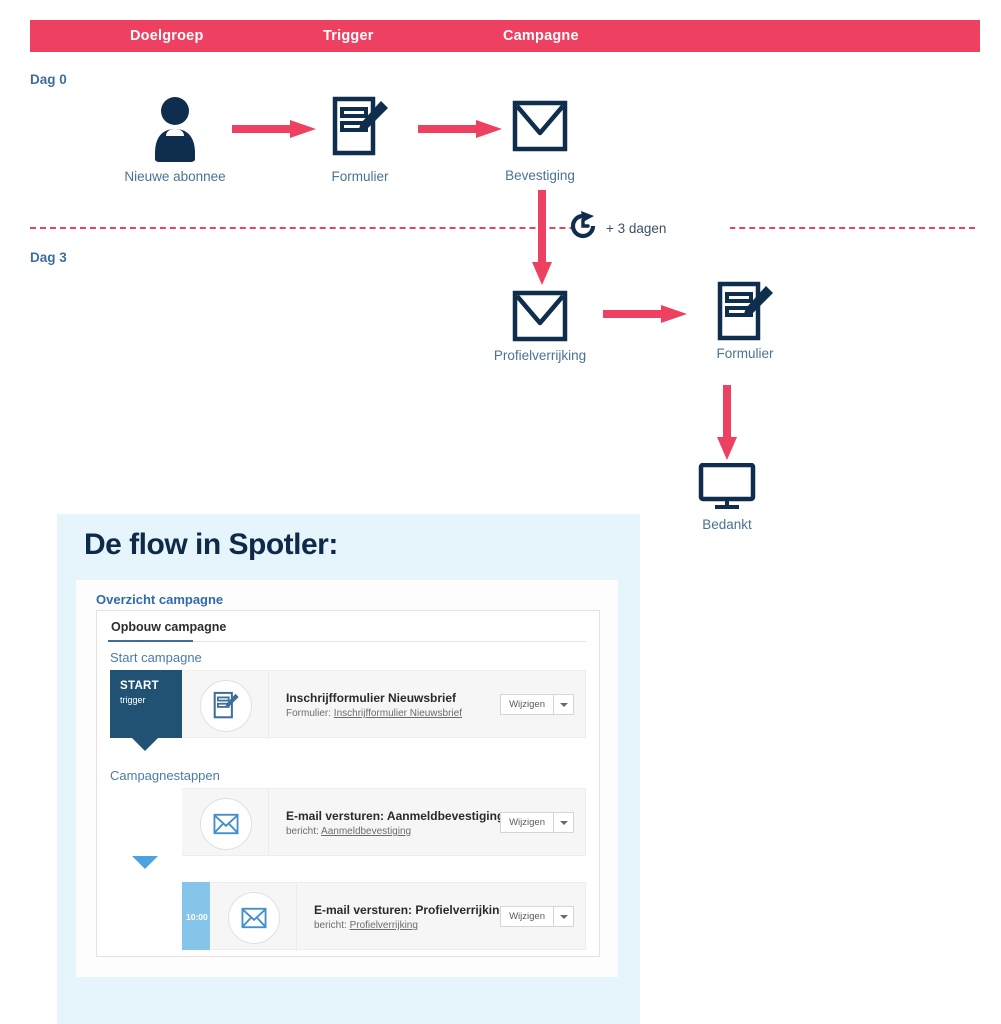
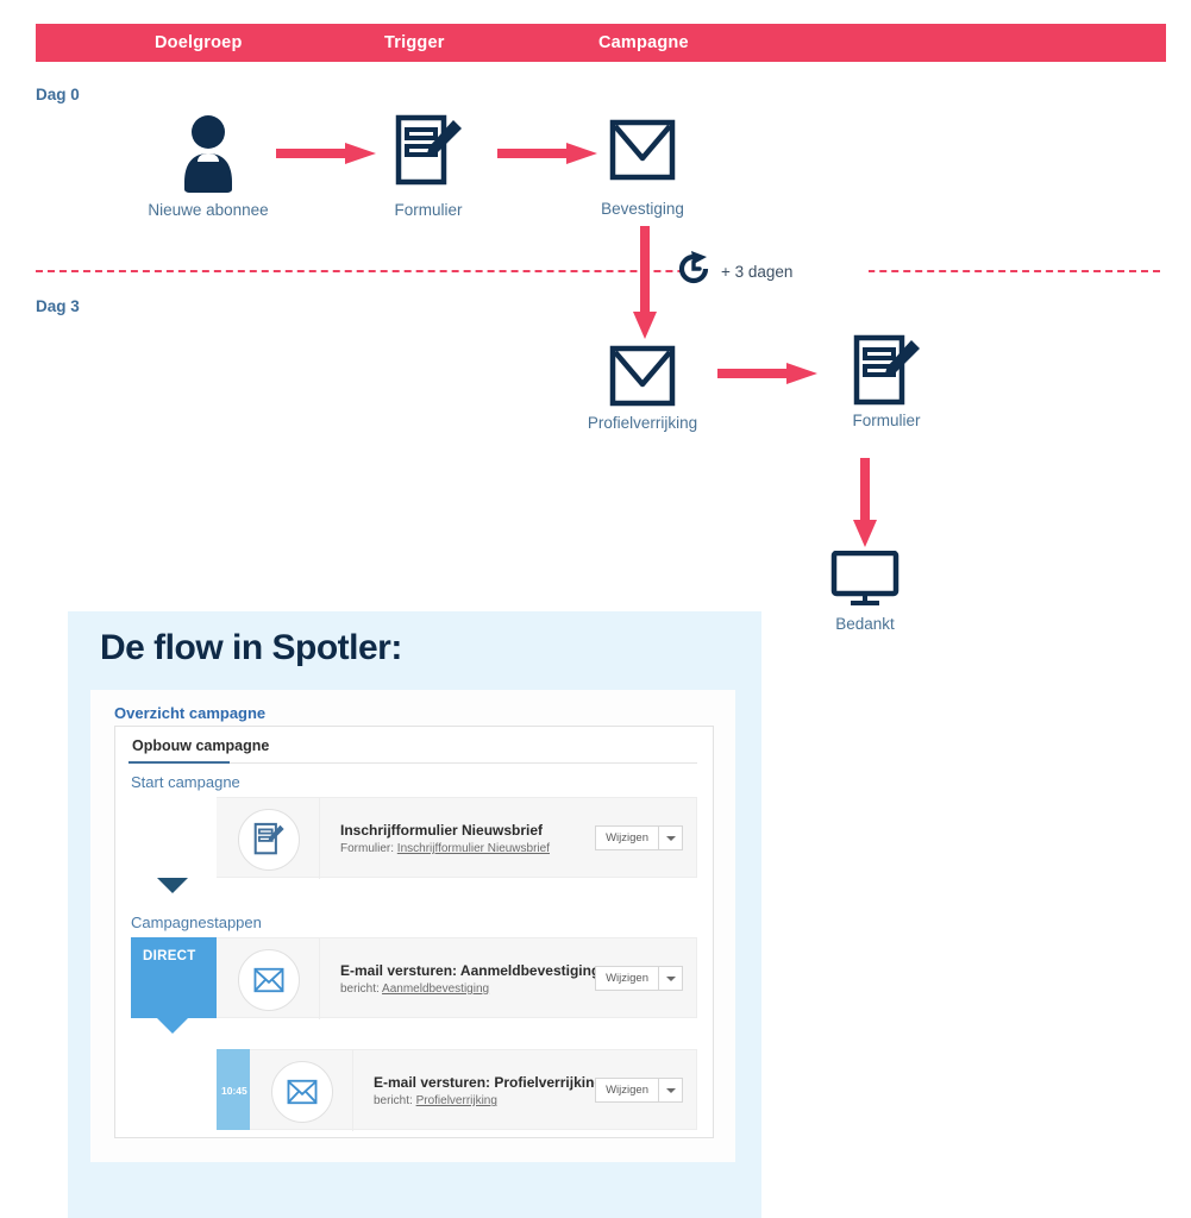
  Doelgroep
  Trigger
  Campagne
  Dag 0
  Nieuwe abonnee
  Formulier
  Bevestiging
  + 3 dagen
  Dag 3
  Profielverrijking
  Formulier
  Bedankt
  De flow in Spotler:
  Overzicht campagne
  Opbouw campagne
  Start campagne
- START
- trigger
  Inschrijfformulier Nieuwsbrief
  Formulier: Inschrijfformulier Nieuwsbrief
  Wijzigen
  Campagnestappen
+ DIRECT
  E-mail versturen: Aanmeldbevestigin
  bericht: Aanmeldbevestiging
  Wijzigen
- 10:00
+ 10:45
  E-mail versturen: Profielverrijkin
  bericht: Profielverrijking
  Wijzigen
